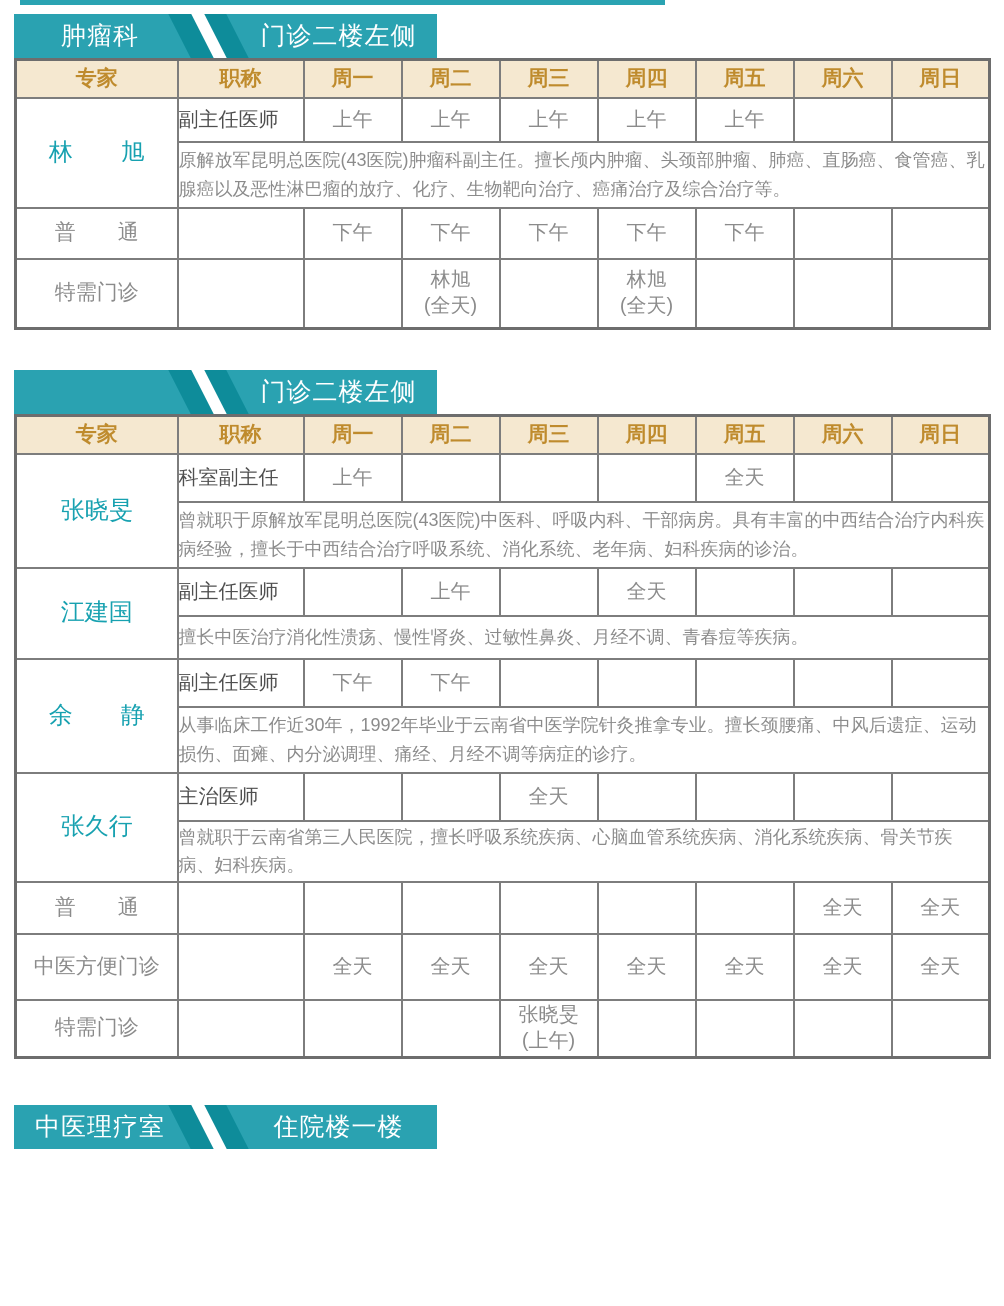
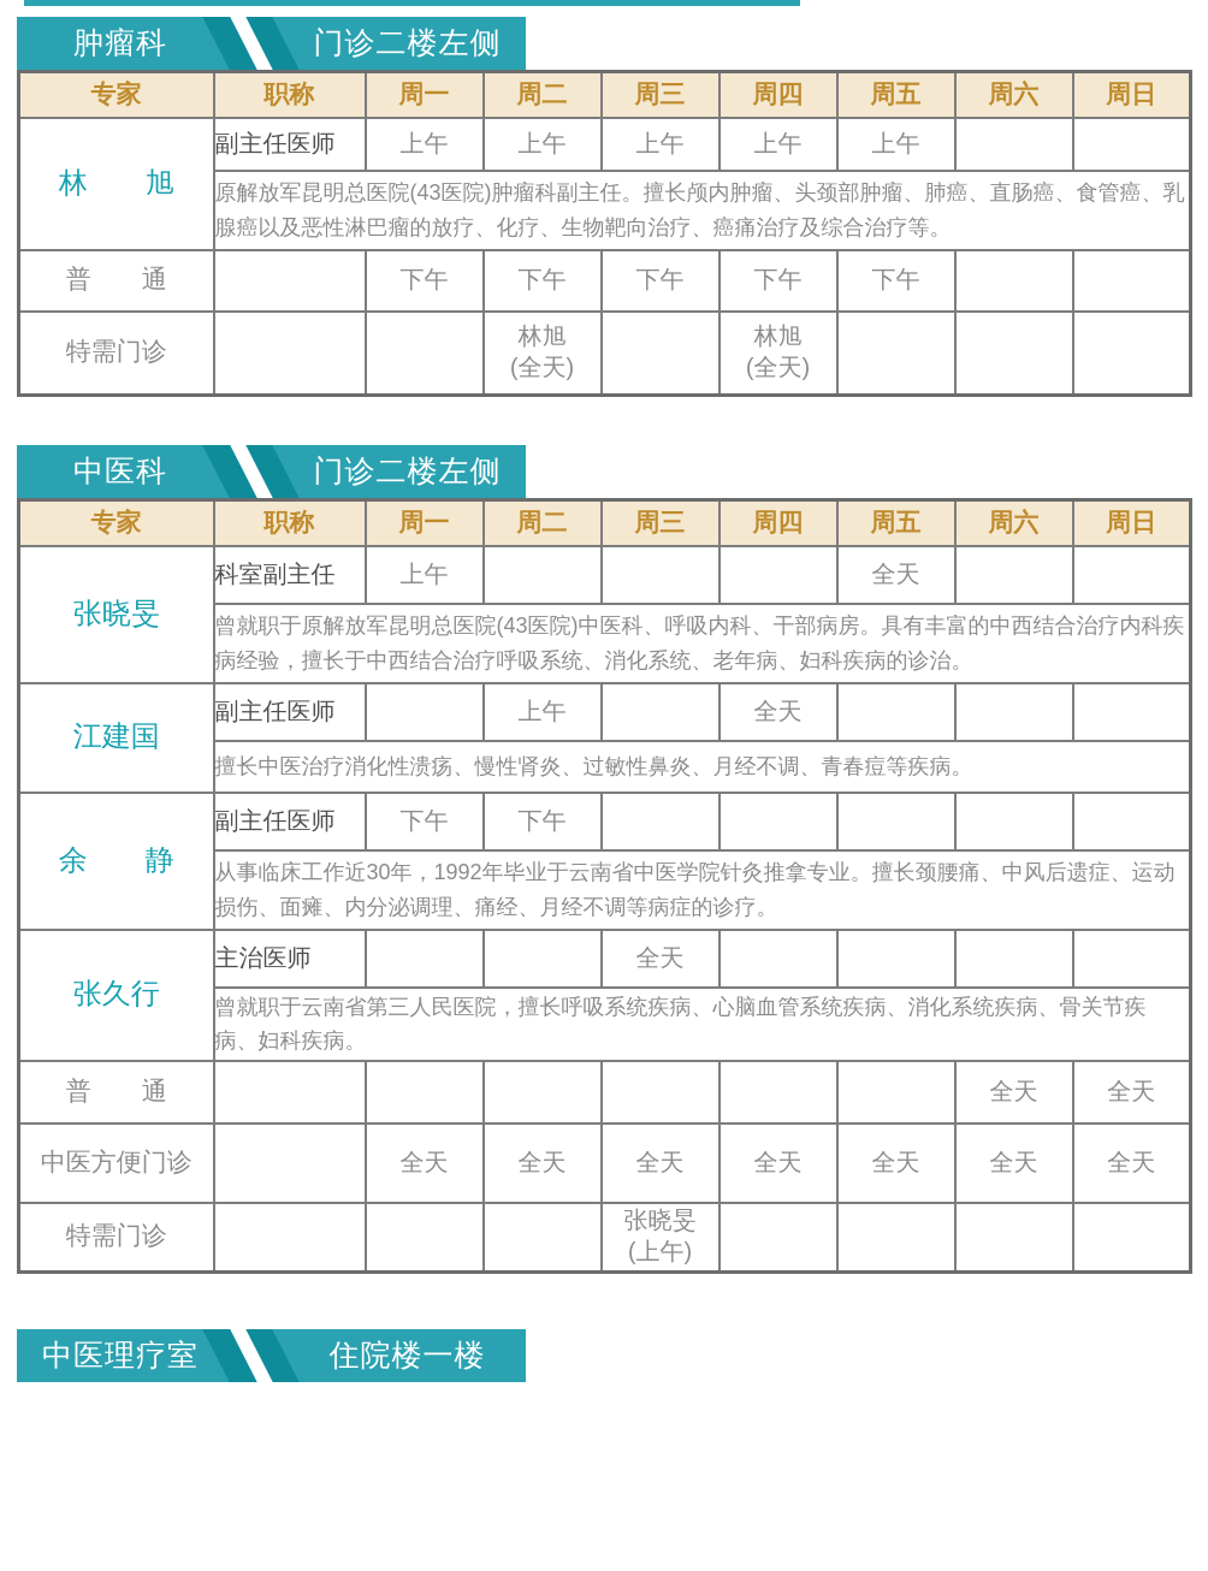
  肿瘤科
  门诊二楼左侧
  专家	职称	周一	周二	周三	周四	周五	周六	周日
  林 旭	副主任医师	上午	上午	上午	上午	上午
  原解放军昆明总医院(43医院)肿瘤科副主任。擅长颅内肿瘤、头颈部肿瘤、肺癌、直肠癌、食管癌、乳腺癌以及恶性淋巴瘤的放疗、化疗、生物靶向治疗、癌痛治疗及综合治疗等。
  普 通		下午	下午	下午	下午	下午
  特需门诊			林旭 (全天)		林旭 (全天)
+ 中医科
  门诊二楼左侧
  专家	职称	周一	周二	周三	周四	周五	周六	周日
  张晓旻	科室副主任	上午				全天
  曾就职于原解放军昆明总医院(43医院)中医科、呼吸内科、干部病房。具有丰富的中西结合治疗内科疾病经验，擅长于中西结合治疗呼吸系统、消化系统、老年病、妇科疾病的诊治。
  江建国	副主任医师		上午		全天
  擅长中医治疗消化性溃疡、慢性肾炎、过敏性鼻炎、月经不调、青春痘等疾病。
  余 静	副主任医师	下午	下午
  从事临床工作近30年，1992年毕业于云南省中医学院针灸推拿专业。擅长颈腰痛、中风后遗症、运动损伤、面瘫、内分泌调理、痛经、月经不调等病症的诊疗。
  张久行	主治医师			全天
  曾就职于云南省第三人民医院，擅长呼吸系统疾病、心脑血管系统疾病、消化系统疾病、骨关节疾病、妇科疾病。
  普 通							全天	全天
  中医方便门诊		全天	全天	全天	全天	全天	全天	全天
  特需门诊				张晓旻 (上午)
  中医理疗室
  住院楼一楼
